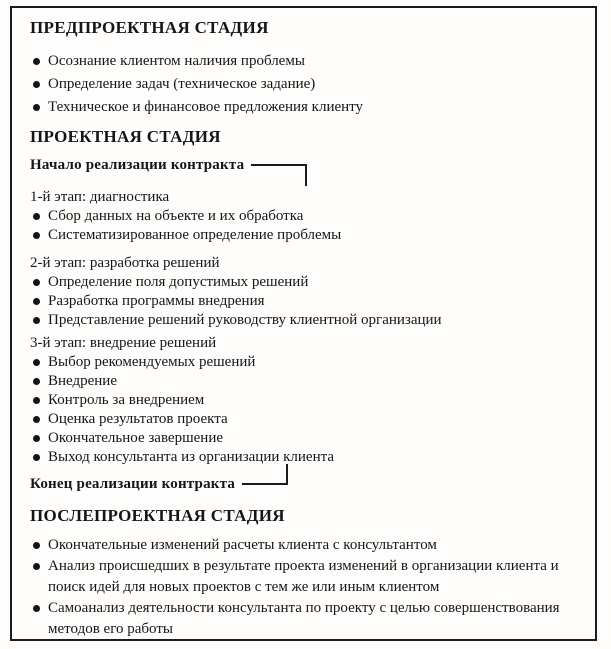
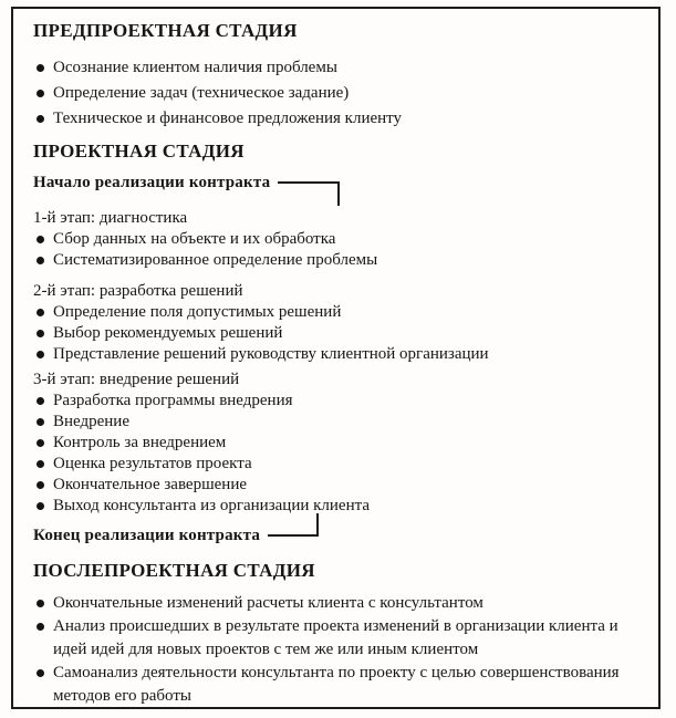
  ПРЕДПРОЕКТНАЯ СТАДИЯ
  Осознание клиентом наличия проблемы
  Определение задач (техническое задание)
  Техническое и финансовое предложения клиенту
  ПРОЕКТНАЯ СТАДИЯ
  Начало реализации контракта
  1-й этап: диагностика
  Сбор данных на объекте и их обработка
  Систематизированное определение проблемы
  2-й этап: разработка решений
  Определение поля допустимых решений
- Разработка программы внедрения
+ Выбор рекомендуемых решений
  Представление решений руководству клиентной организации
  3-й этап: внедрение решений
- Выбор рекомендуемых решений
+ Разработка программы внедрения
  Внедрение
  Контроль за внедрением
  Оценка результатов проекта
  Окончательное завершение
  Выход консультанта из организации клиента
  Конец реализации контракта
  ПОСЛЕПРОЕКТНАЯ СТАДИЯ
  Окончательные изменений расчеты клиента с консультантом
- Анализ происшедших в результате проекта изменений в организации клиента и поиск идей для новых проектов с тем же или иным клиентом
+ Анализ происшедших в результате проекта изменений в организации клиента и идей идей для новых проектов с тем же или иным клиентом
  Самоанализ деятельности консультанта по проекту с целью совершенствования методов его работы
